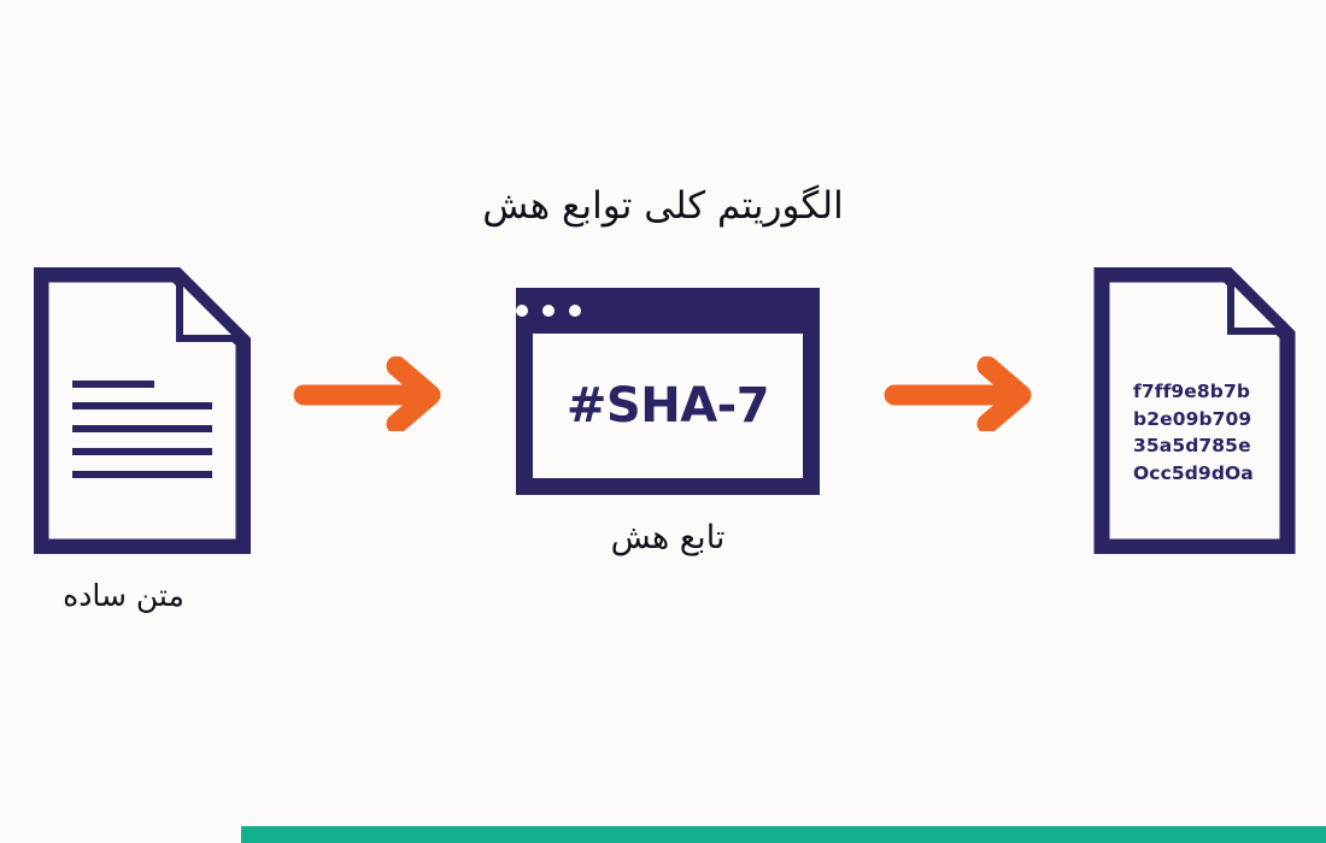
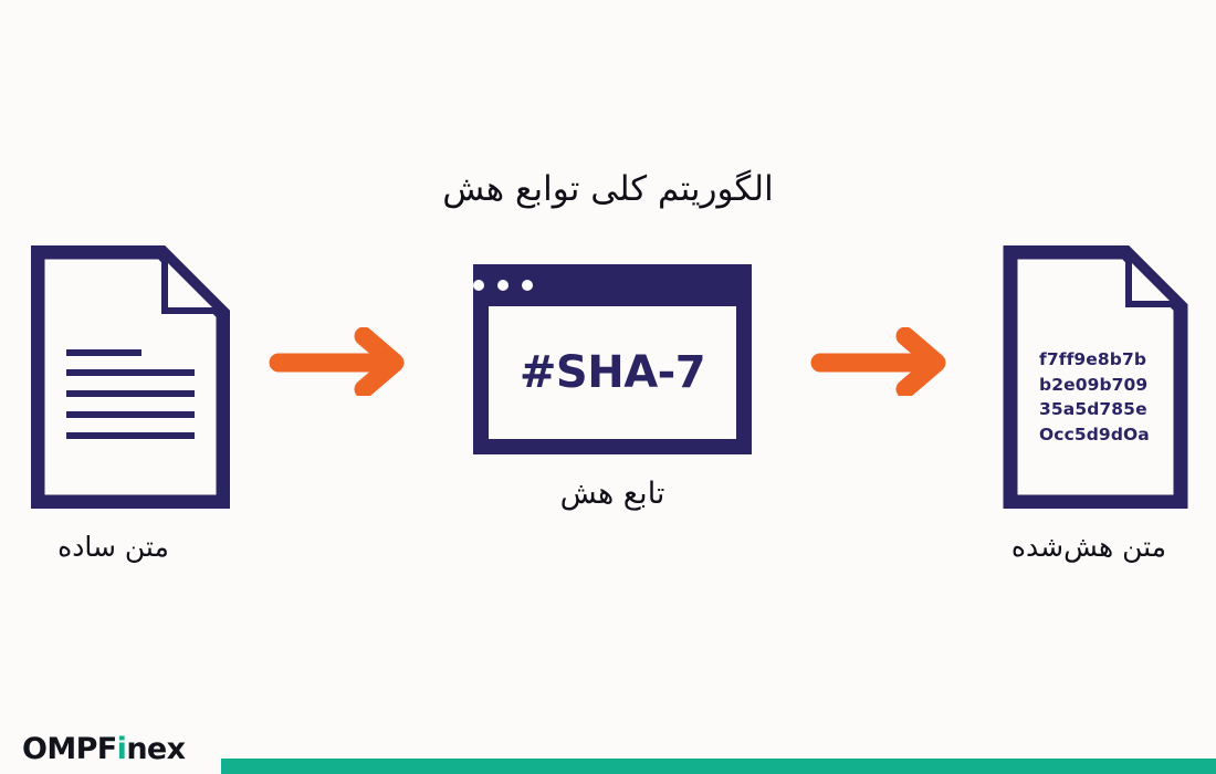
  الگوریتم کلی توابع هش
  متن ساده
  #SHA-7
  تابع هش
  f7ff9e8b7b
  b2e09b709
  35a5d785e
  Occ5d9dOa
+ متن هش‌شده
+ OMPFinex
